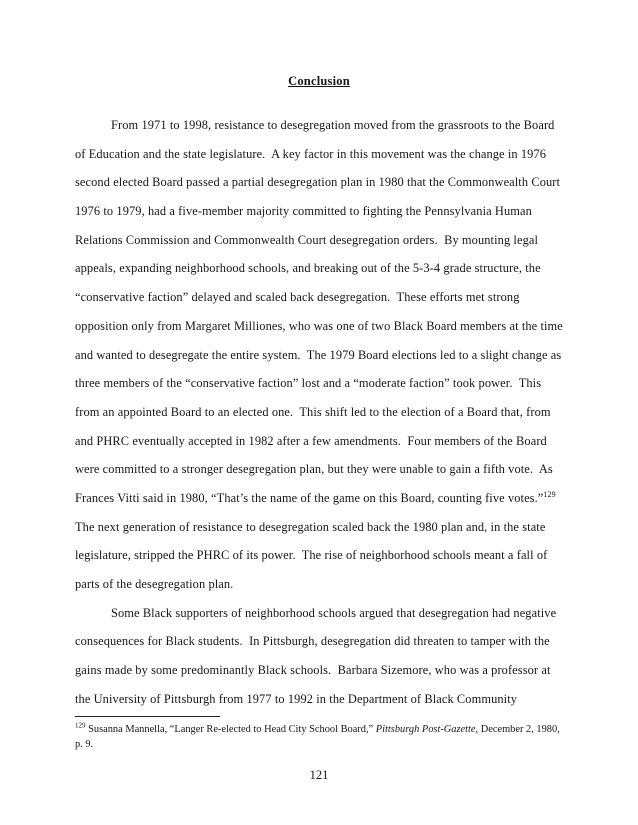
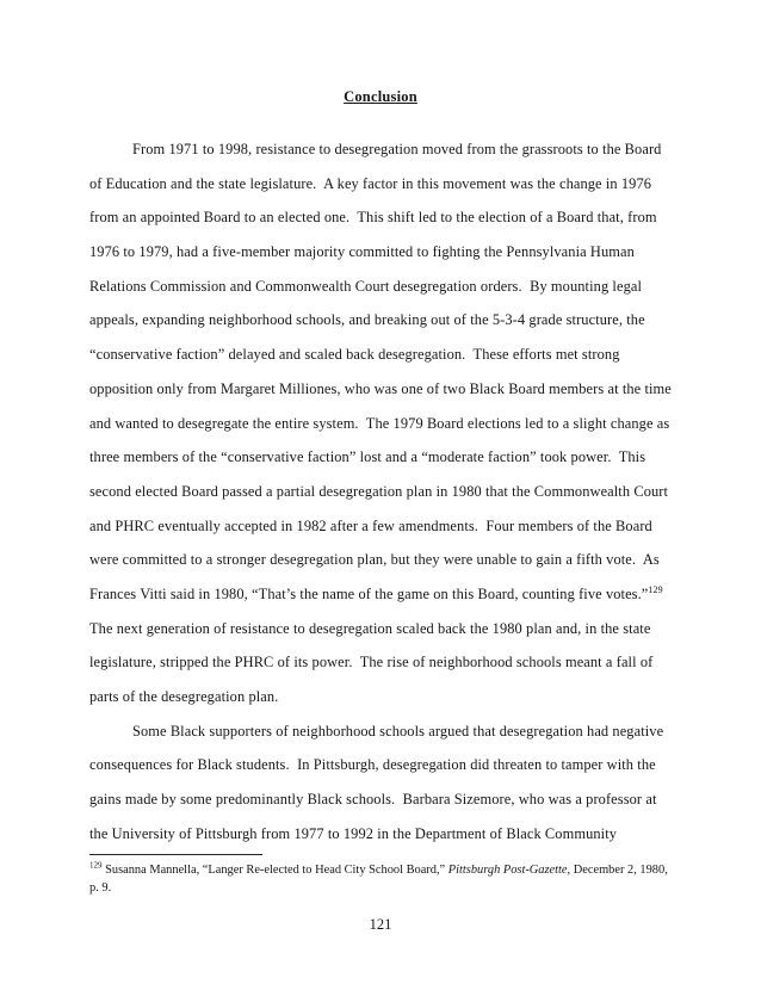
  Conclusion
  From 1971 to 1998, resistance to desegregation moved from the grassroots to the Board
  of Education and the state legislature. A key factor in this movement was the change in 1976
- second elected Board passed a partial desegregation plan in 1980 that the Commonwealth Court
+ from an appointed Board to an elected one. This shift led to the election of a Board that, from
  1976 to 1979, had a five-member majority committed to fighting the Pennsylvania Human
  Relations Commission and Commonwealth Court desegregation orders. By mounting legal
  appeals, expanding neighborhood schools, and breaking out of the 5-3-4 grade structure, the
  “conservative faction” delayed and scaled back desegregation. These efforts met strong
  opposition only from Margaret Milliones, who was one of two Black Board members at the time
  and wanted to desegregate the entire system. The 1979 Board elections led to a slight change as
  three members of the “conservative faction” lost and a “moderate faction” took power. This
- from an appointed Board to an elected one. This shift led to the election of a Board that, from
+ second elected Board passed a partial desegregation plan in 1980 that the Commonwealth Court
  and PHRC eventually accepted in 1982 after a few amendments. Four members of the Board
  were committed to a stronger desegregation plan, but they were unable to gain a fifth vote. As
  Frances Vitti said in 1980, “That’s the name of the game on this Board, counting five votes.”129
  The next generation of resistance to desegregation scaled back the 1980 plan and, in the state
  legislature, stripped the PHRC of its power. The rise of neighborhood schools meant a fall of
  parts of the desegregation plan.
  Some Black supporters of neighborhood schools argued that desegregation had negative
  consequences for Black students. In Pittsburgh, desegregation did threaten to tamper with the
  gains made by some predominantly Black schools. Barbara Sizemore, who was a professor at
  the University of Pittsburgh from 1977 to 1992 in the Department of Black Community
  129 Susanna Mannella, “Langer Re-elected to Head City School Board,” Pittsburgh Post-Gazette, December 2, 1980,
  p. 9.
  121
